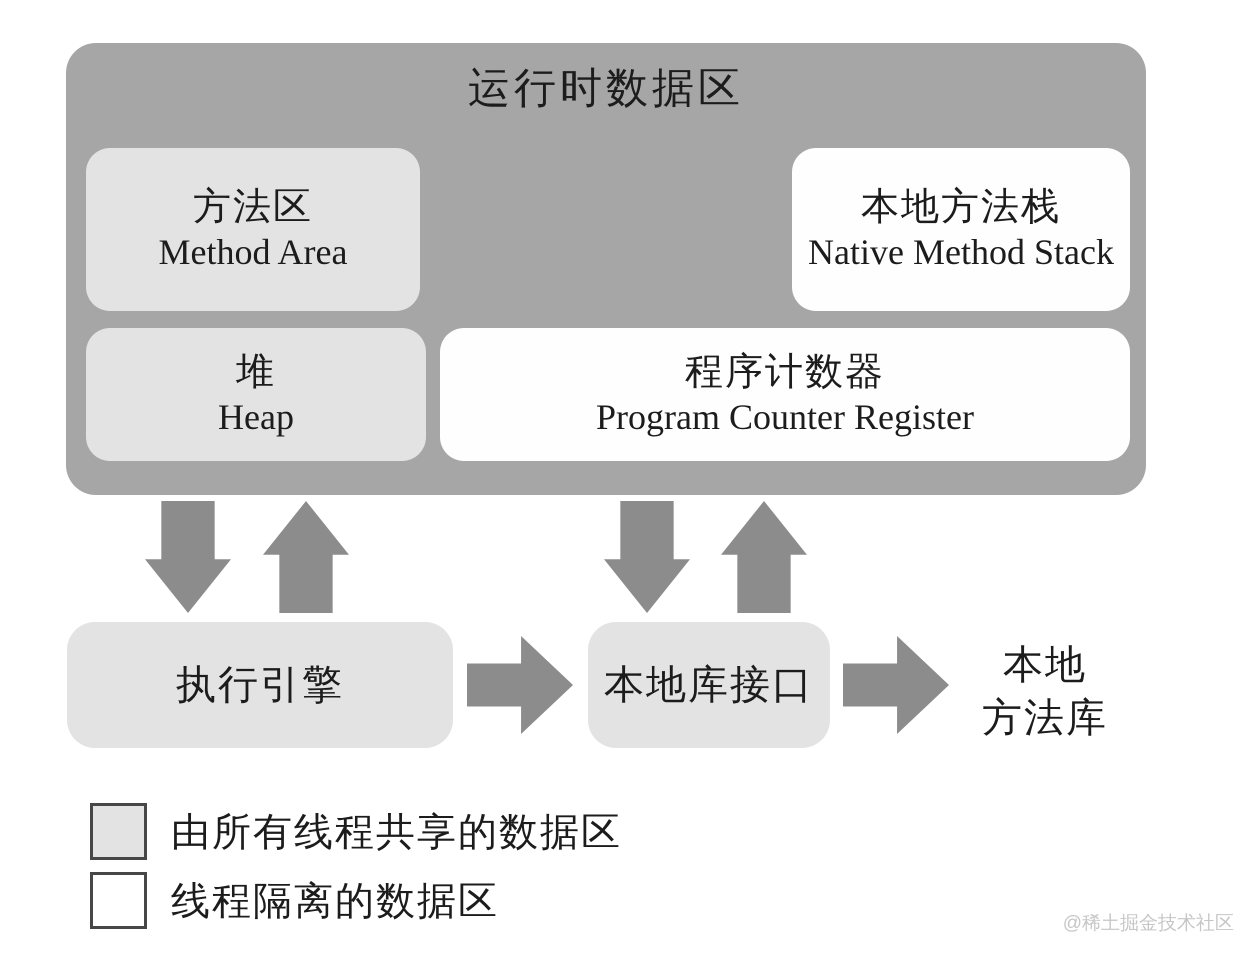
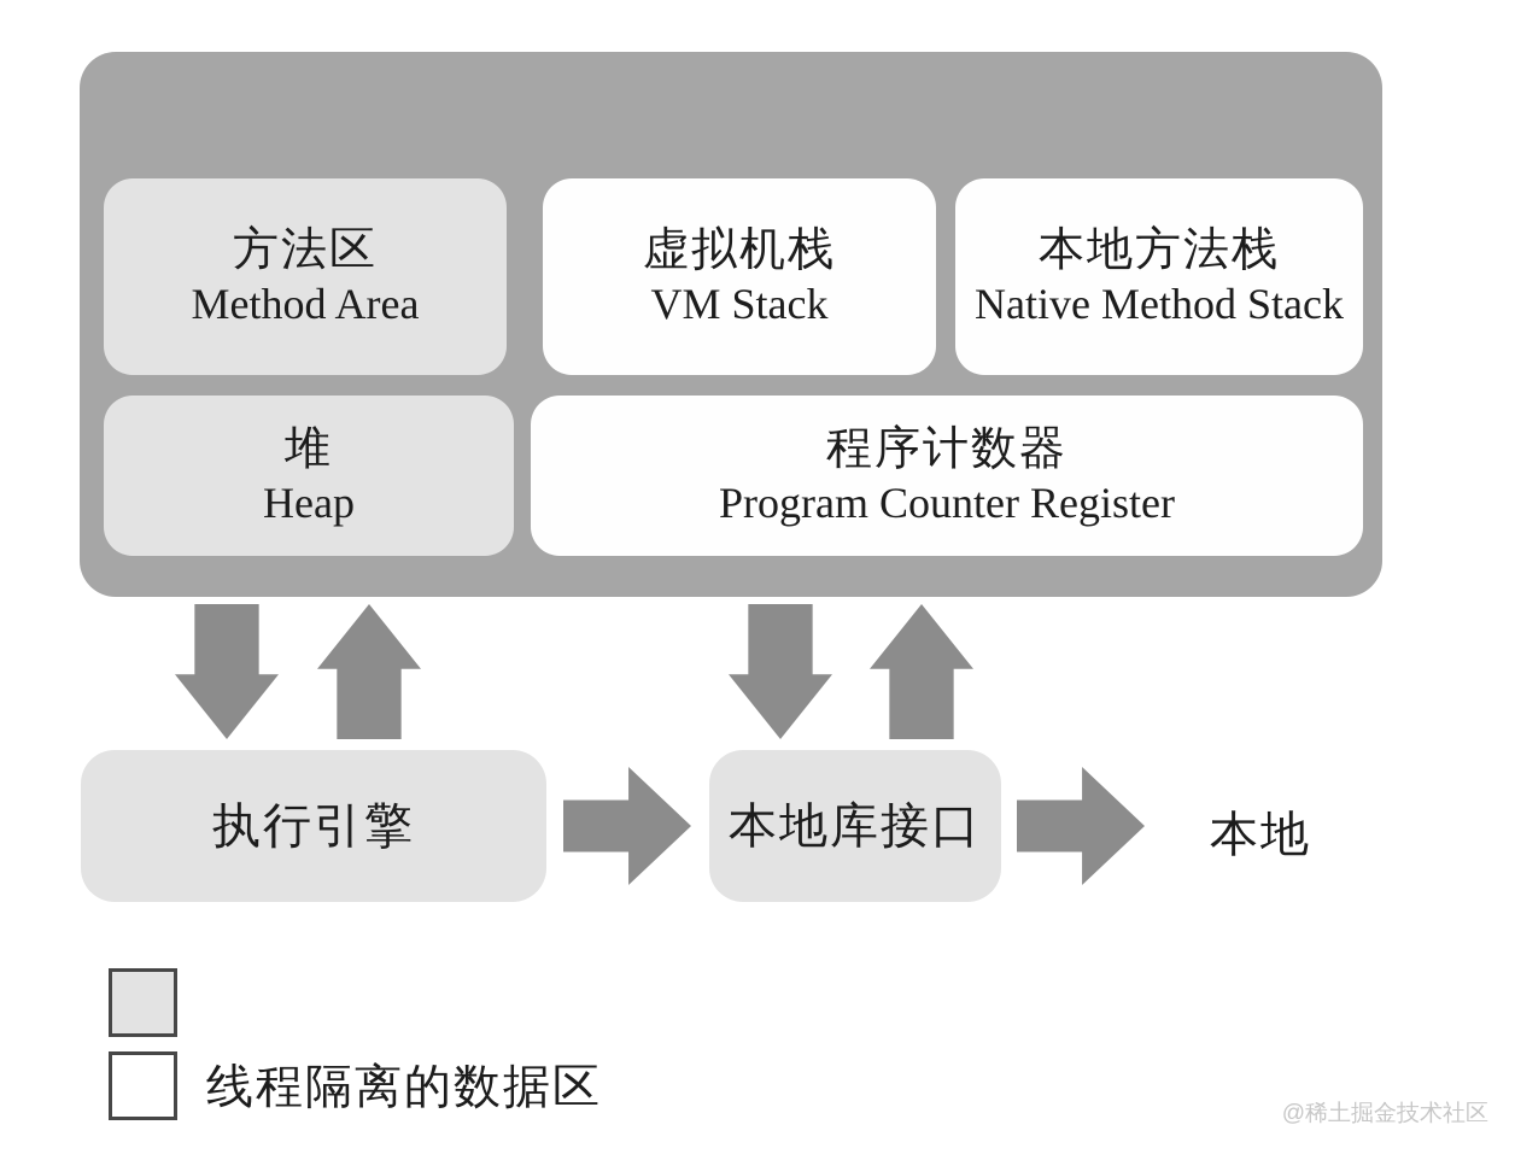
- 运行时数据区
  方法区
  Method Area
+ 虚拟机栈
+ VM Stack
  本地方法栈
  Native Method Stack
  堆
  Heap
  程序计数器
  Program Counter Register
  执行引擎
  本地库接口
  本地
- 方法库
- 由所有线程共享的数据区
  线程隔离的数据区
  @稀土掘金技术社区
